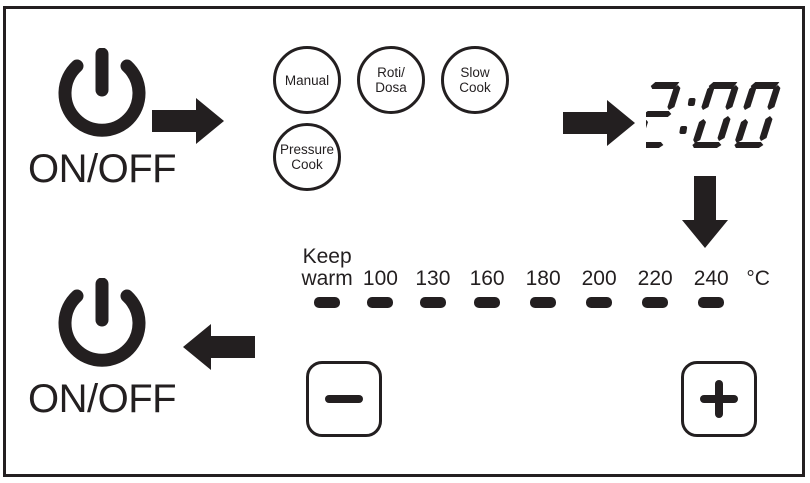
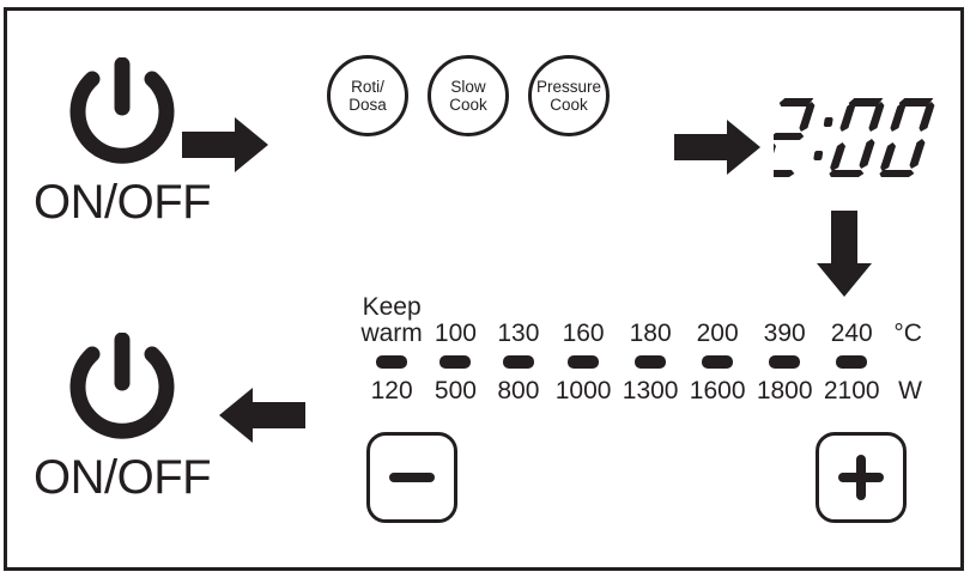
  ON/OFF
- Manual
  Roti/
  Dosa
  Slow
  Cook
  Pressure
  Cook
  Keep
  warm
  100
  130
  160
  180
  200
- 220
+ 390
  240
  °C
+ 120
+ 500
+ 800
+ 1000
+ 1300
+ 1600
+ 1800
+ 2100
+ W
  ON/OFF
